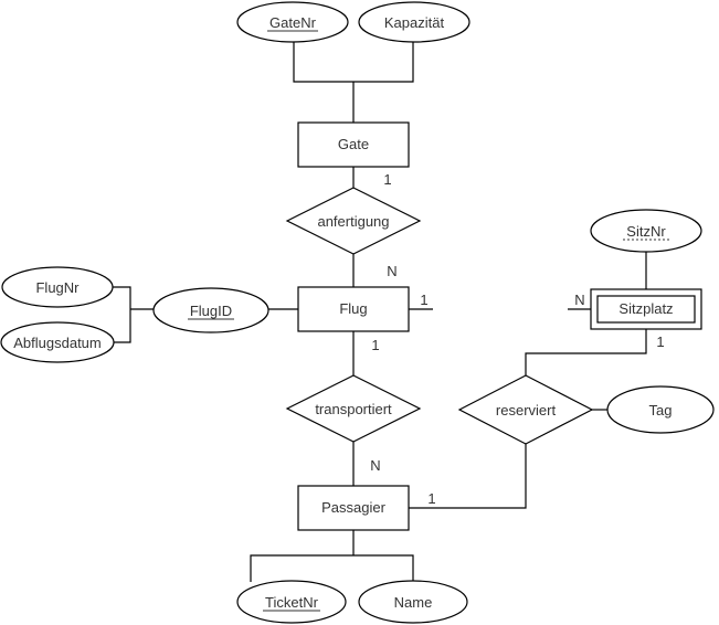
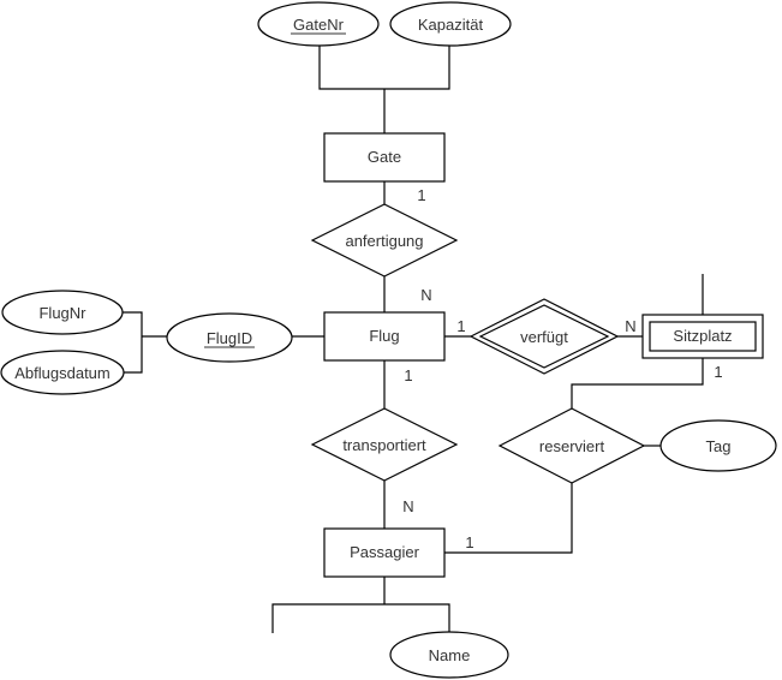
  GateNr
  Kapazität
  FlugNr
  Abflugsdatum
  FlugID
- SitzNr
  Tag
- TicketNr
  Name
  Gate
  Flug
  Sitzplatz
  Passagier
  anfertigung
+ verfügt
  transportiert
  reserviert
  1
  N
  1
  N
  1
  N
  1
  1
